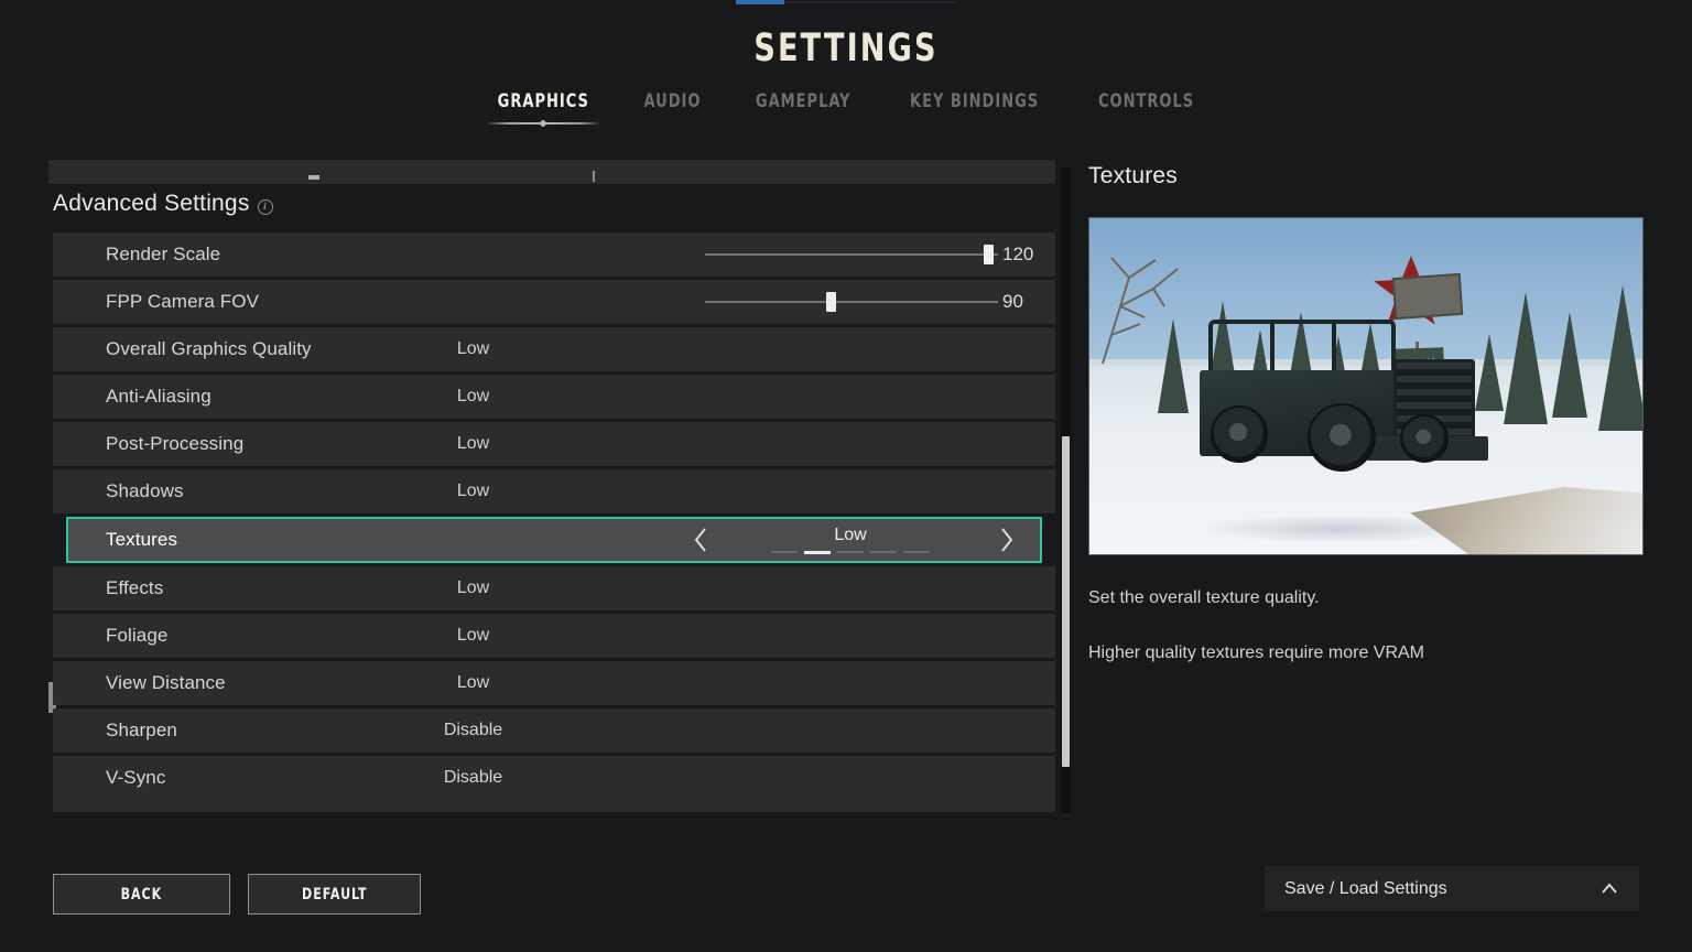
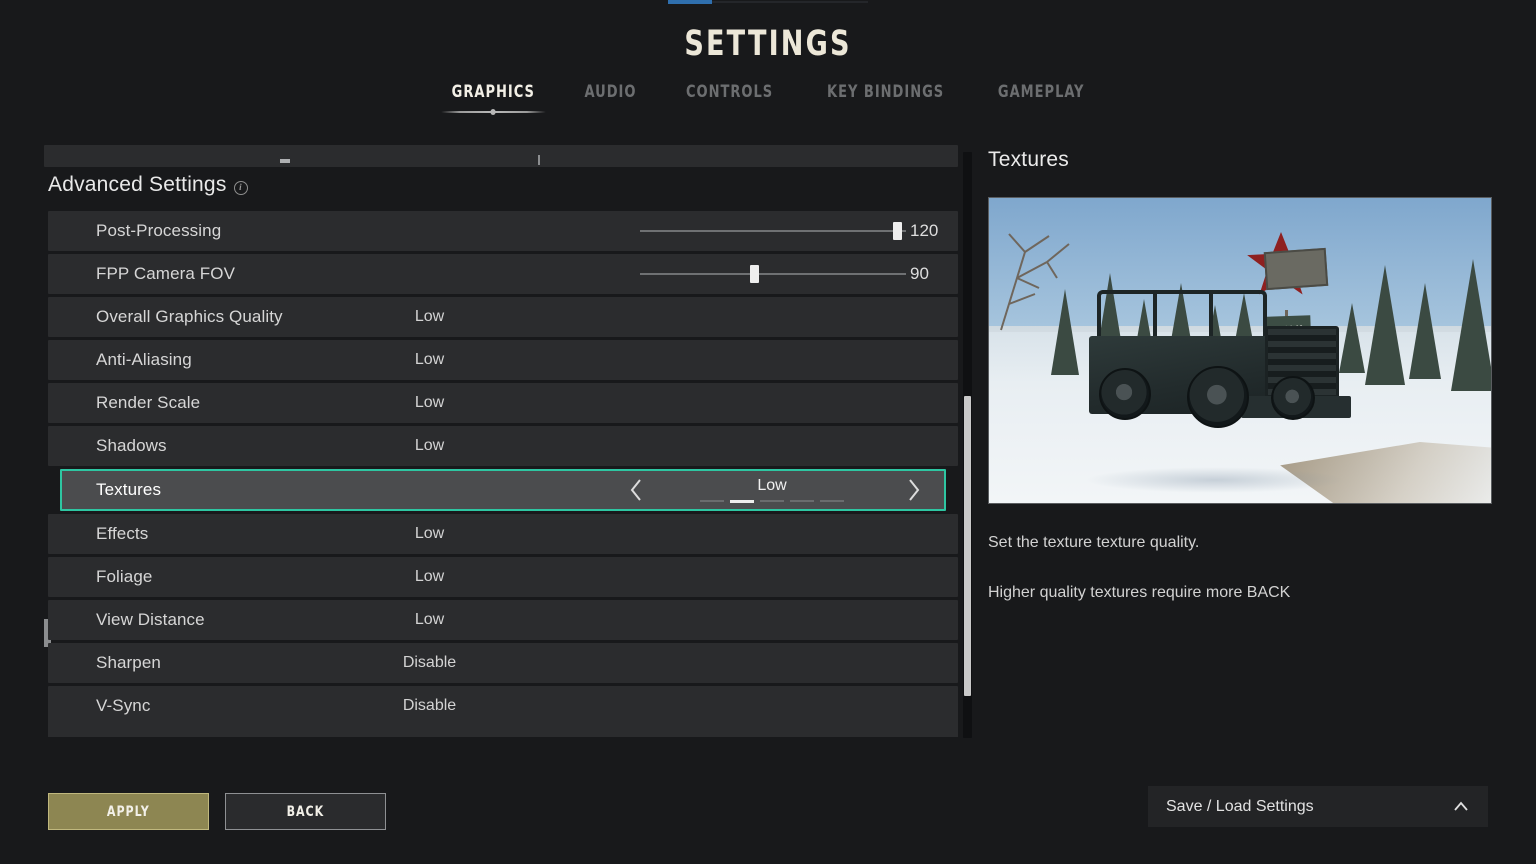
  SETTINGS
  GRAPHICS
  AUDIO
- GAMEPLAY
+ CONTROLS
  KEY BINDINGS
- CONTROLS
+ GAMEPLAY
  Advanced Settings
  i
- Render Scale
+ Post-Processing
  120
  FPP Camera FOV
  90
  Overall Graphics Quality
  Low
  Anti-Aliasing
  Low
- Post-Processing
+ Render Scale
  Low
  Shadows
  Low
  Textures
  Low
  Effects
  Low
  Foliage
  Low
  View Distance
  Low
  Sharpen
  Disable
  V-Sync
  Disable
  Textures
- Set the overall texture quality.
+ Set the texture texture quality.
- Higher quality textures require more VRAM
+ Higher quality textures require more BACK
+ APPLY
  BACK
- DEFAULT
  Save / Load Settings
